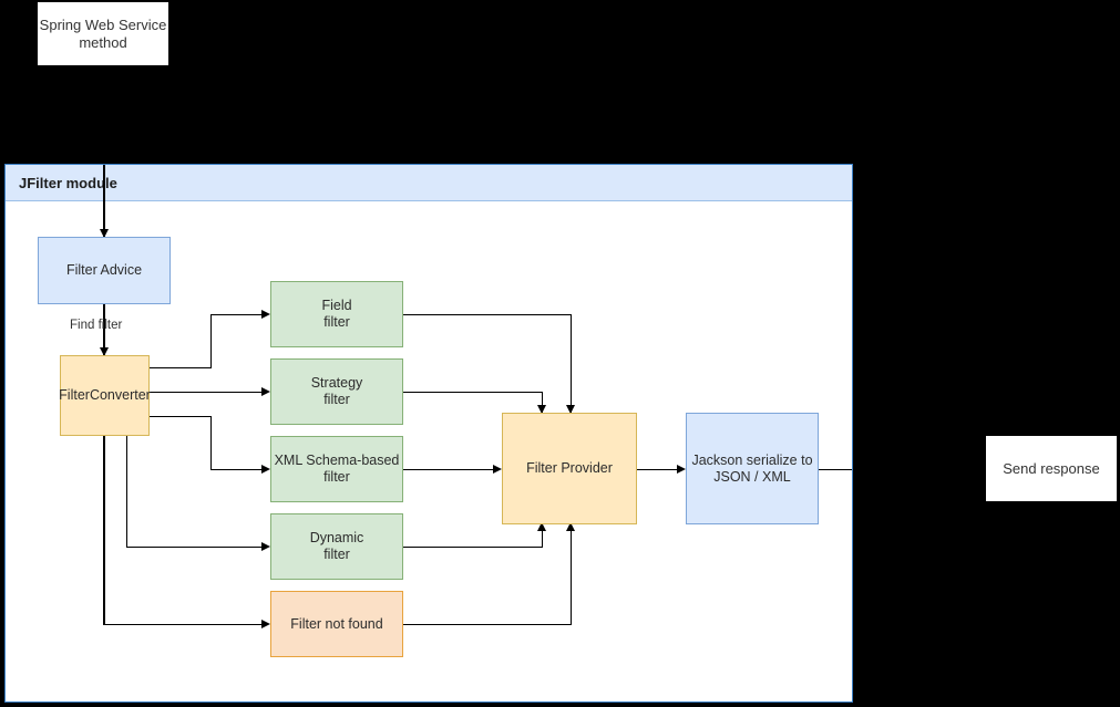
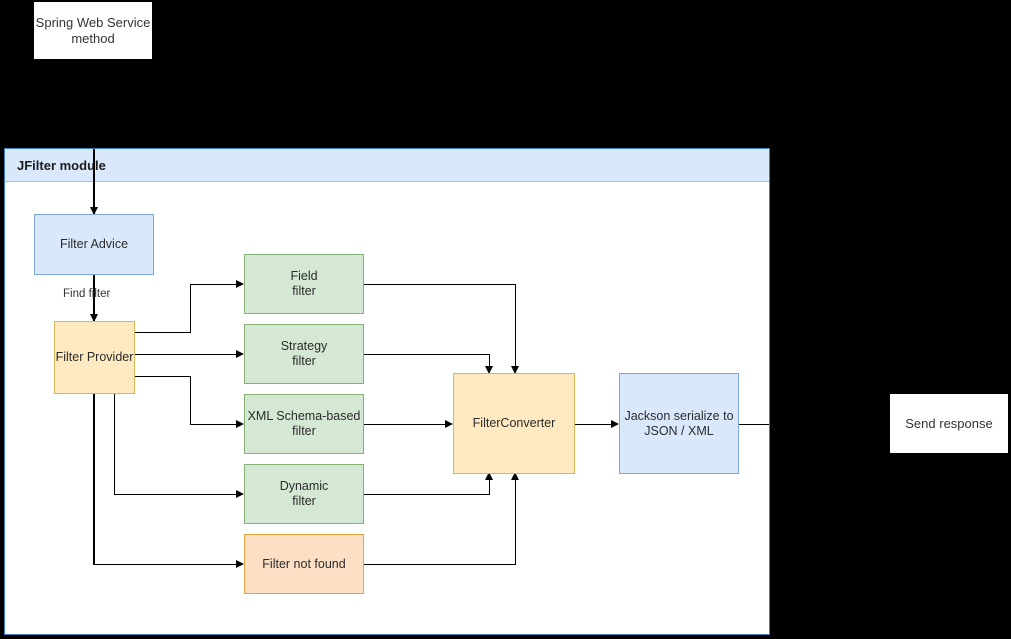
  Spring Web Service
  method
  Send response
  JFilter module
  Find filter
  Filter Advice
- FilterConverter
+ Filter Provider
  Field
  filter
  Strategy
  filter
  XML Schema-based
  filter
  Dynamic
  filter
  Filter not found
- Filter Provider
+ FilterConverter
  Jackson serialize to
  JSON / XML
